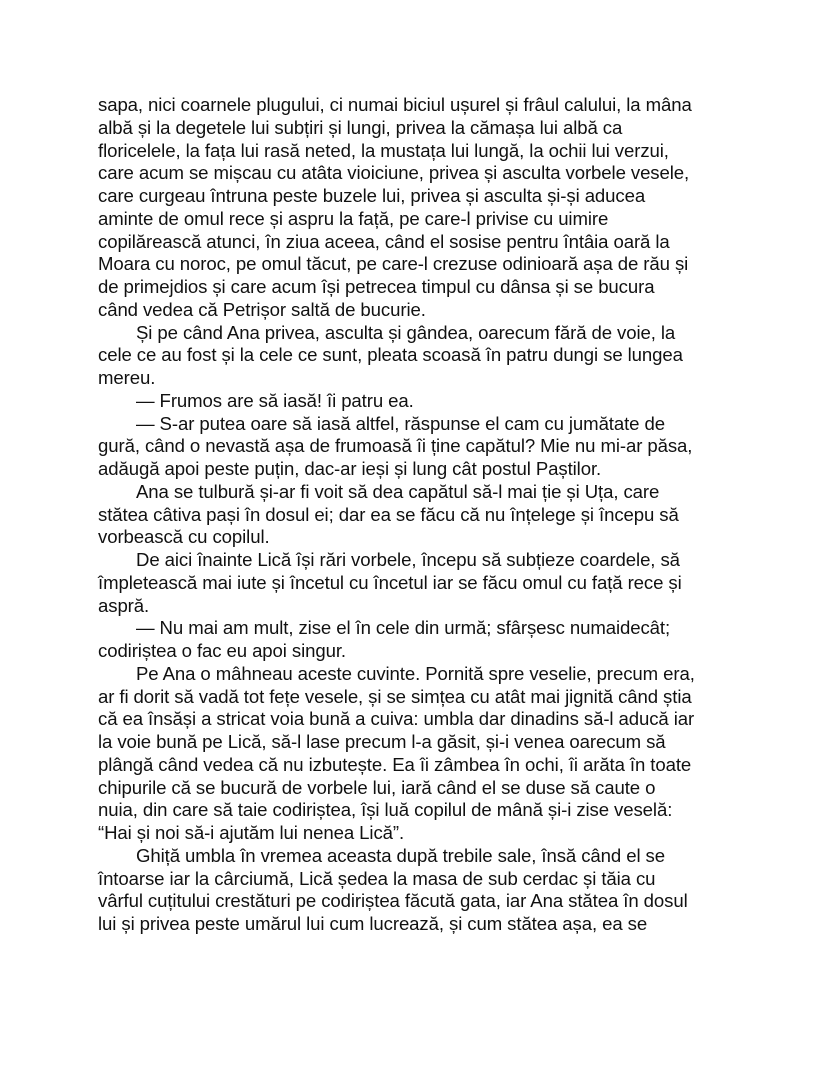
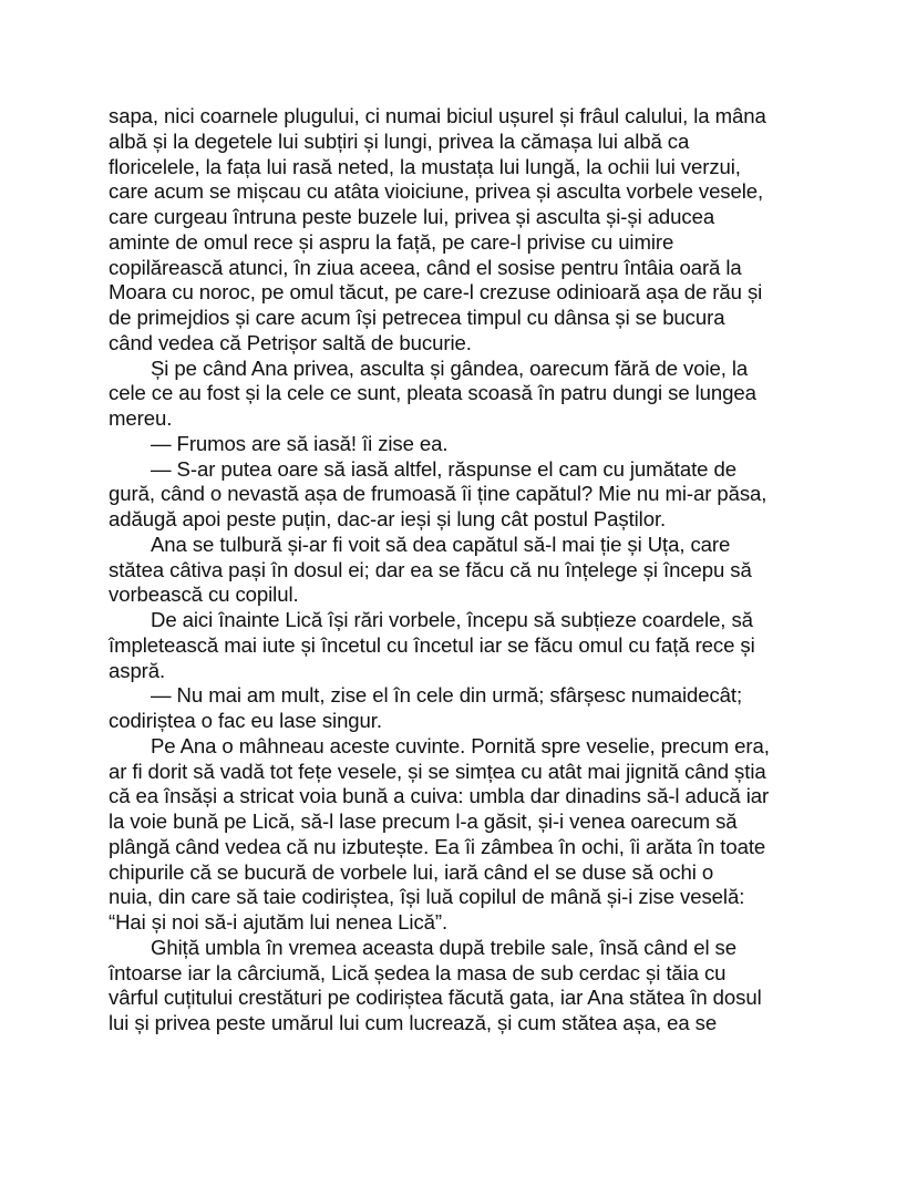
  sapa, nici coarnele plugului, ci numai biciul ușurel și frâul calului, la mâna
  albă și la degetele lui subțiri și lungi, privea la cămașa lui albă ca
  floricelele, la fața lui rasă neted, la mustața lui lungă, la ochii lui verzui,
  care acum se mișcau cu atâta vioiciune, privea și asculta vorbele vesele,
  care curgeau întruna peste buzele lui, privea și asculta și-și aducea
  aminte de omul rece și aspru la față, pe care-l privise cu uimire
  copilărească atunci, în ziua aceea, când el sosise pentru întâia oară la
  Moara cu noroc, pe omul tăcut, pe care-l crezuse odinioară așa de rău și
  de primejdios și care acum își petrecea timpul cu dânsa și se bucura
  când vedea că Petrișor saltă de bucurie.
  Și pe când Ana privea, asculta și gândea, oarecum fără de voie, la
  cele ce au fost și la cele ce sunt, pleata scoasă în patru dungi se lungea
  mereu.
- — Frumos are să iasă! îi patru ea.
+ — Frumos are să iasă! îi zise ea.
  — S-ar putea oare să iasă altfel, răspunse el cam cu jumătate de
  gură, când o nevastă așa de frumoasă îi ține capătul? Mie nu mi-ar păsa,
  adăugă apoi peste puțin, dac-ar ieși și lung cât postul Paștilor.
  Ana se tulbură și-ar fi voit să dea capătul să-l mai ție și Uța, care
  stătea câtiva pași în dosul ei; dar ea se făcu că nu înțelege și începu să
  vorbească cu copilul.
  De aici înainte Lică își rări vorbele, începu să subțieze coardele, să
  împletească mai iute și încetul cu încetul iar se făcu omul cu față rece și
  aspră.
  — Nu mai am mult, zise el în cele din urmă; sfârșesc numaidecât;
- codiriștea o fac eu apoi singur.
+ codiriștea o fac eu lase singur.
  Pe Ana o mâhneau aceste cuvinte. Pornită spre veselie, precum era,
  ar fi dorit să vadă tot fețe vesele, și se simțea cu atât mai jignită când știa
  că ea însăși a stricat voia bună a cuiva: umbla dar dinadins să-l aducă iar
  la voie bună pe Lică, să-l lase precum l-a găsit, și-i venea oarecum să
  plângă când vedea că nu izbutește. Ea îi zâmbea în ochi, îi arăta în toate
- chipurile că se bucură de vorbele lui, iară când el se duse să caute o
+ chipurile că se bucură de vorbele lui, iară când el se duse să ochi o
  nuia, din care să taie codiriștea, își luă copilul de mână și-i zise veselă:
  “Hai și noi să-i ajutăm lui nenea Lică”.
  Ghiță umbla în vremea aceasta după trebile sale, însă când el se
  întoarse iar la cârciumă, Lică ședea la masa de sub cerdac și tăia cu
  vârful cuțitului crestături pe codiriștea făcută gata, iar Ana stătea în dosul
  lui și privea peste umărul lui cum lucrează, și cum stătea așa, ea se
